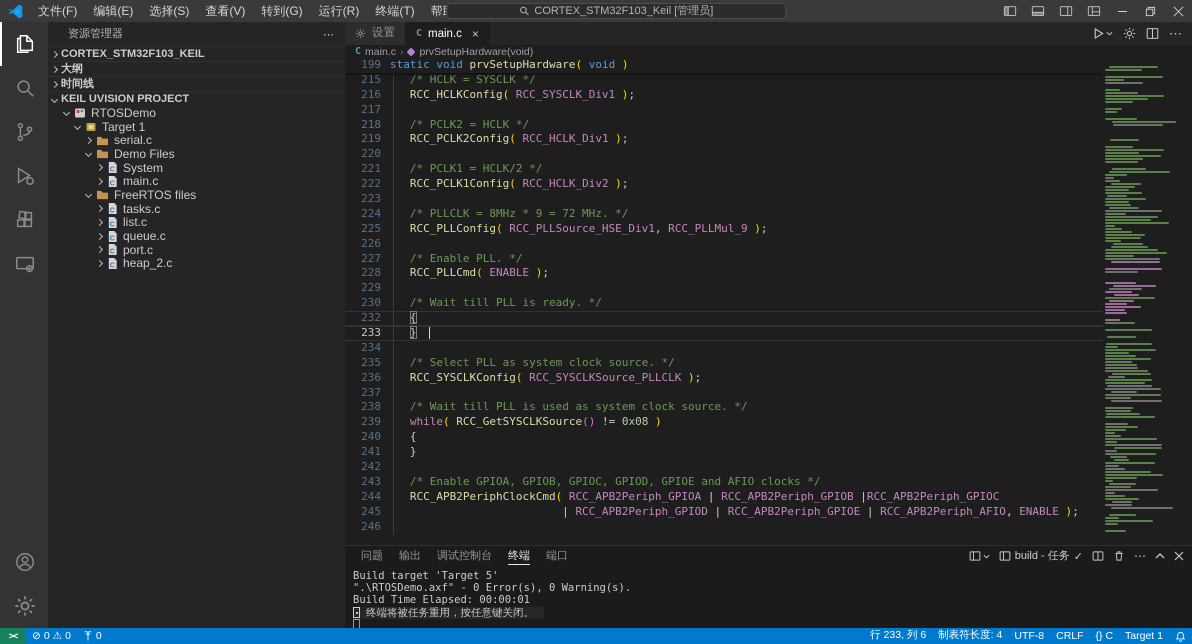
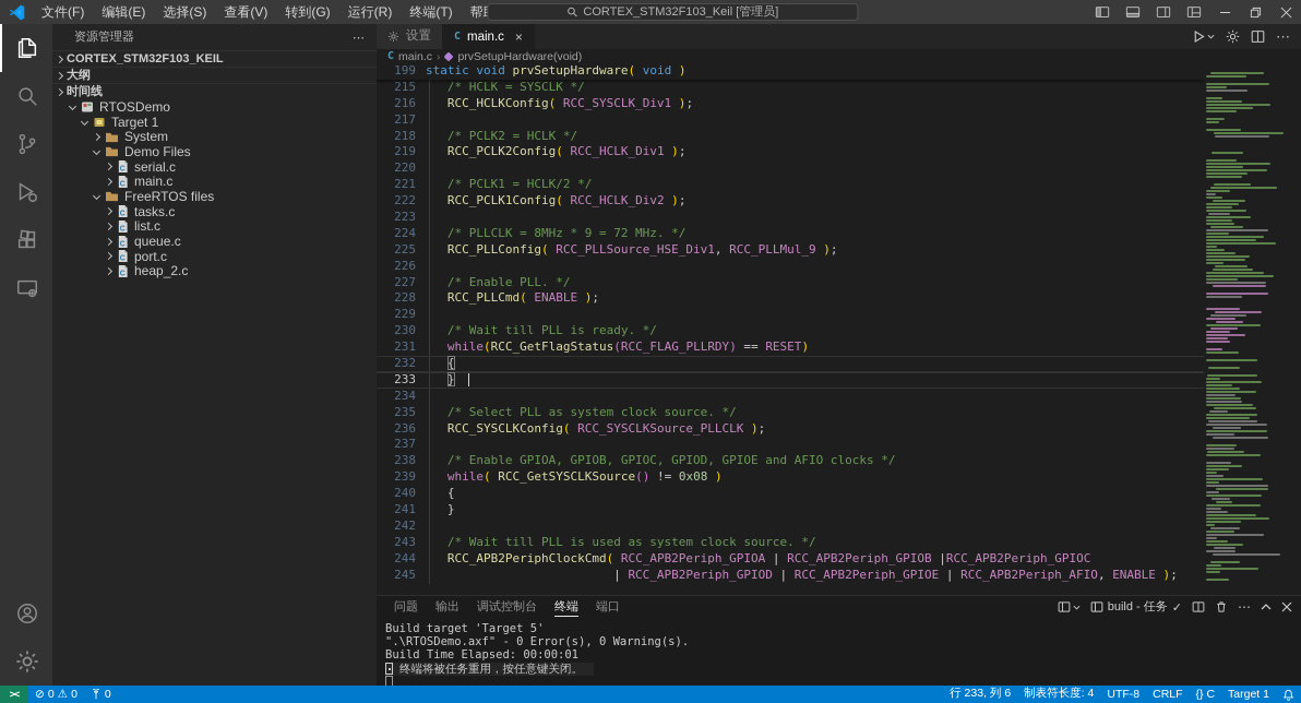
  文件(F)
  编辑(E)
  选择(S)
  查看(V)
  转到(G)
  运行(R)
  终端(T)
  CORTEX_STM32F103_Keil [管理员]
  资源管理器
  ⋯
  CORTEX_STM32F103_KEIL
  大纲
  时间线
- KEIL UVISION PROJECT
  RTOSDemo
  Target 1
- serial.c
+ System
  Demo Files
- System
+ serial.c
  main.c
  FreeRTOS files
  tasks.c
  list.c
  queue.c
  port.c
  heap_2.c
  设置
  C
  main.c
  ×
  ⋯
  C
  main.c
  ›
  prvSetupHardware(void)
  199
  static void prvSetupHardware( void )
  215
  /* HCLK = SYSCLK */
  216
  RCC_HCLKConfig( RCC_SYSCLK_Div1 );
  217
  218
  /* PCLK2 = HCLK */
  219
  RCC_PCLK2Config( RCC_HCLK_Div1 );
  220
  221
  /* PCLK1 = HCLK/2 */
  222
  RCC_PCLK1Config( RCC_HCLK_Div2 );
  223
  224
  /* PLLCLK = 8MHz * 9 = 72 MHz. */
  225
  RCC_PLLConfig( RCC_PLLSource_HSE_Div1, RCC_PLLMul_9 );
  226
  227
  /* Enable PLL. */
  228
  RCC_PLLCmd( ENABLE );
  229
  230
  /* Wait till PLL is ready. */
+ 231
+ while(RCC_GetFlagStatus(RCC_FLAG_PLLRDY) == RESET)
  232
  {
  233
  }
  234
  235
  /* Select PLL as system clock source. */
  236
  RCC_SYSCLKConfig( RCC_SYSCLKSource_PLLCLK );
  237
  238
- /* Wait till PLL is used as system clock source. */
+ /* Enable GPIOA, GPIOB, GPIOC, GPIOD, GPIOE and AFIO clocks */
  239
  while( RCC_GetSYSCLKSource() != 0x08 )
  240
  {
  241
  }
  242
  243
- /* Enable GPIOA, GPIOB, GPIOC, GPIOD, GPIOE and AFIO clocks */
+ /* Wait till PLL is used as system clock source. */
  244
  RCC_APB2PeriphClockCmd( RCC_APB2Periph_GPIOA | RCC_APB2Periph_GPIOB |RCC_APB2Periph_GPIOC
  245
  | RCC_APB2Periph_GPIOD | RCC_APB2Periph_GPIOE | RCC_APB2Periph_AFIO, ENABLE );
- 246
  问题
  输出
  调试控制台
  终端
  端口
  build - 任务
  ✓
  ⋯
  Build target 'Target 5'
  ".\RTOSDemo.axf" - 0 Error(s), 0 Warning(s).
  Build Time Elapsed: 00:00:01
  终端将被任务重用，按任意键关闭。
  ><
  ⊘
  0
  ⚠
  0
  0
  行 233, 列 6
  制表符长度: 4
  UTF-8
  CRLF
  {} C
  Target 1
